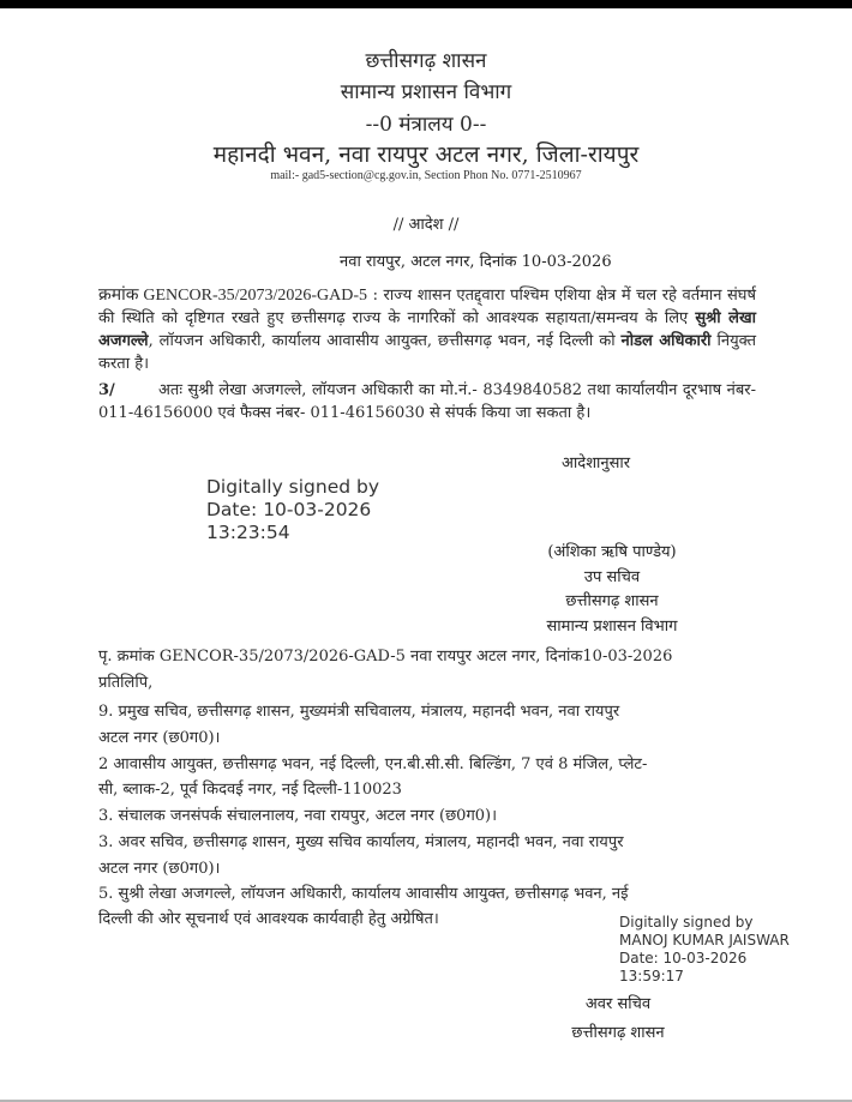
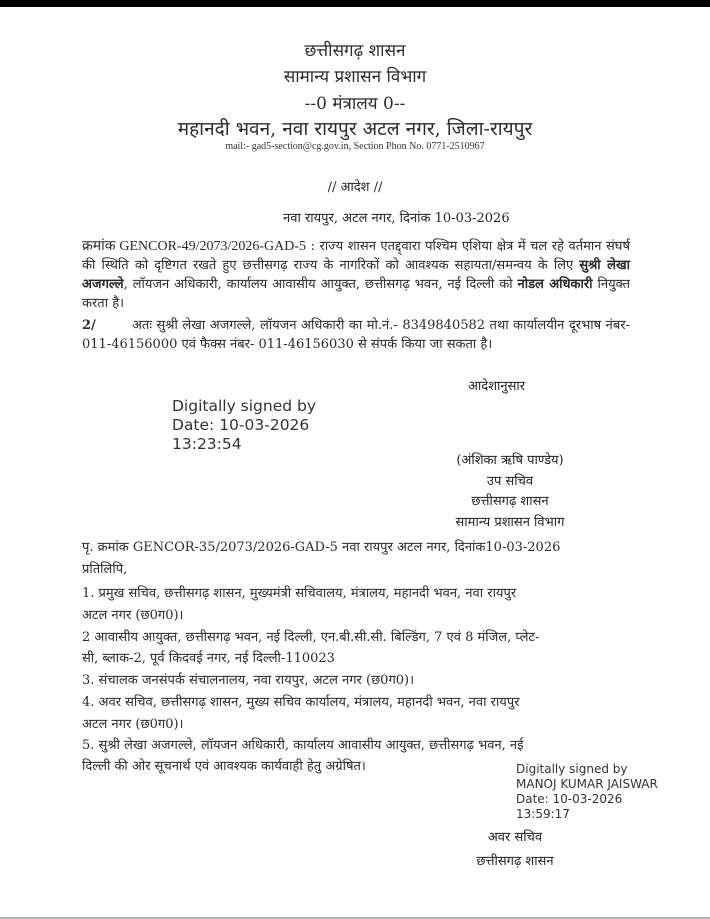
  छत्तीसगढ़ शासन
  सामान्य प्रशासन विभाग
  --0 मंत्रालय 0--
  महानदी भवन, नवा रायपुर अटल नगर, जिला-रायपुर
  mail:- gad5-section@cg.gov.in, Section Phon No. 0771-2510967
  // आदेश //
  नवा रायपुर, अटल नगर, दिनांक 10-03-2026
- क्रमांक GENCOR-35/2073/2026-GAD-5 : राज्य शासन एतद्द्वारा पश्चिम एशिया क्षेत्र में चल रहे वर्तमान संघर्ष की स्थिति को दृष्टिगत रखते हुए छत्तीसगढ़ राज्य के नागरिकों को आवश्यक सहायता/समन्वय के लिए सुश्री लेखा अजगल्ले, लॉयजन अधिकारी, कार्यालय आवासीय आयुक्त, छत्तीसगढ़ भवन, नई दिल्ली को नोडल अधिकारी नियुक्त करता है।
+ क्रमांक GENCOR-49/2073/2026-GAD-5 : राज्य शासन एतद्द्वारा पश्चिम एशिया क्षेत्र में चल रहे वर्तमान संघर्ष की स्थिति को दृष्टिगत रखते हुए छत्तीसगढ़ राज्य के नागरिकों को आवश्यक सहायता/समन्वय के लिए सुश्री लेखा अजगल्ले, लॉयजन अधिकारी, कार्यालय आवासीय आयुक्त, छत्तीसगढ़ भवन, नई दिल्ली को नोडल अधिकारी नियुक्त करता है।
- 3/ अतः सुश्री लेखा अजगल्ले, लॉयजन अधिकारी का मो.नं.- 8349840582 तथा कार्यालयीन दूरभाष नंबर- 011-46156000 एवं फैक्स नंबर- 011-46156030 से संपर्क किया जा सकता है।
+ 2/ अतः सुश्री लेखा अजगल्ले, लॉयजन अधिकारी का मो.नं.- 8349840582 तथा कार्यालयीन दूरभाष नंबर- 011-46156000 एवं फैक्स नंबर- 011-46156030 से संपर्क किया जा सकता है।
  आदेशानुसार
  Digitally signed by
  Date: 10-03-2026
  13:23:54
  (अंशिका ऋषि पाण्डेय)
  उप सचिव
  छत्तीसगढ़ शासन
  सामान्य प्रशासन विभाग
  पृ. क्रमांक GENCOR-35/2073/2026-GAD-5 नवा रायपुर अटल नगर, दिनांक10-03-2026
  प्रतिलिपि,
- 9. प्रमुख सचिव, छत्तीसगढ़ शासन, मुख्यमंत्री सचिवालय, मंत्रालय, महानदी भवन, नवा रायपुर
+ 1. प्रमुख सचिव, छत्तीसगढ़ शासन, मुख्यमंत्री सचिवालय, मंत्रालय, महानदी भवन, नवा रायपुर
  अटल नगर (छ0ग0)।
  2 आवासीय आयुक्त, छत्तीसगढ़ भवन, नई दिल्ली, एन.बी.सी.सी. बिल्डिंग, 7 एवं 8 मंजिल, प्लेट-
  सी, ब्लाक-2, पूर्व किदवई नगर, नई दिल्ली-110023
  3. संचालक जनसंपर्क संचालनालय, नवा रायपुर, अटल नगर (छ0ग0)।
- 3. अवर सचिव, छत्तीसगढ़ शासन, मुख्य सचिव कार्यालय, मंत्रालय, महानदी भवन, नवा रायपुर
+ 4. अवर सचिव, छत्तीसगढ़ शासन, मुख्य सचिव कार्यालय, मंत्रालय, महानदी भवन, नवा रायपुर
  अटल नगर (छ0ग0)।
  5. सुश्री लेखा अजगल्ले, लॉयजन अधिकारी, कार्यालय आवासीय आयुक्त, छत्तीसगढ़ भवन, नई
  दिल्ली की ओर सूचनार्थ एवं आवश्यक कार्यवाही हेतु अग्रेषित।
  Digitally signed by
  MANOJ KUMAR JAISWAR
  Date: 10-03-2026
  13:59:17
  अवर सचिव
  छत्तीसगढ़ शासन
